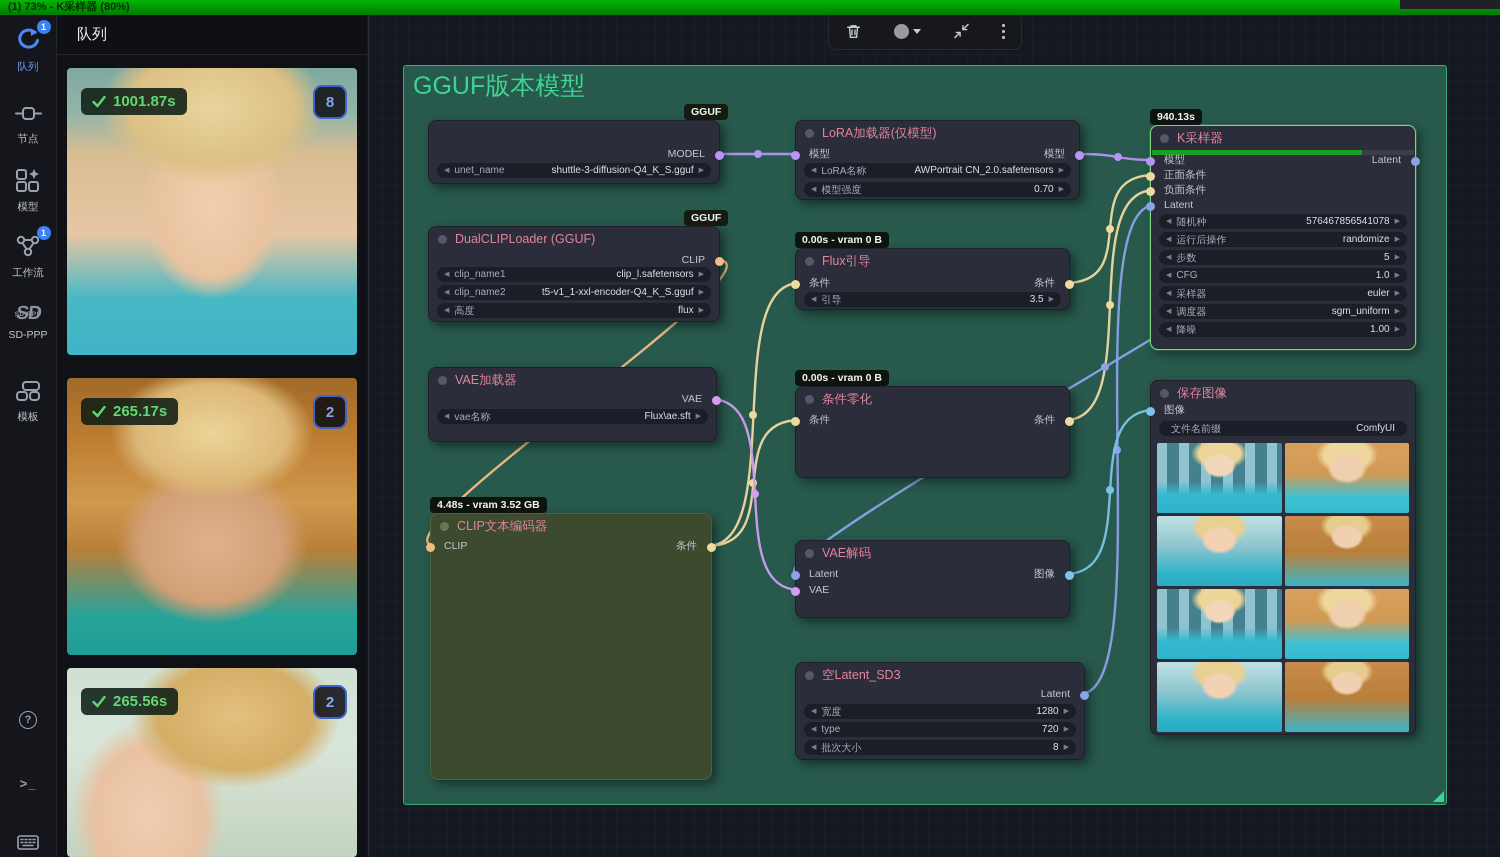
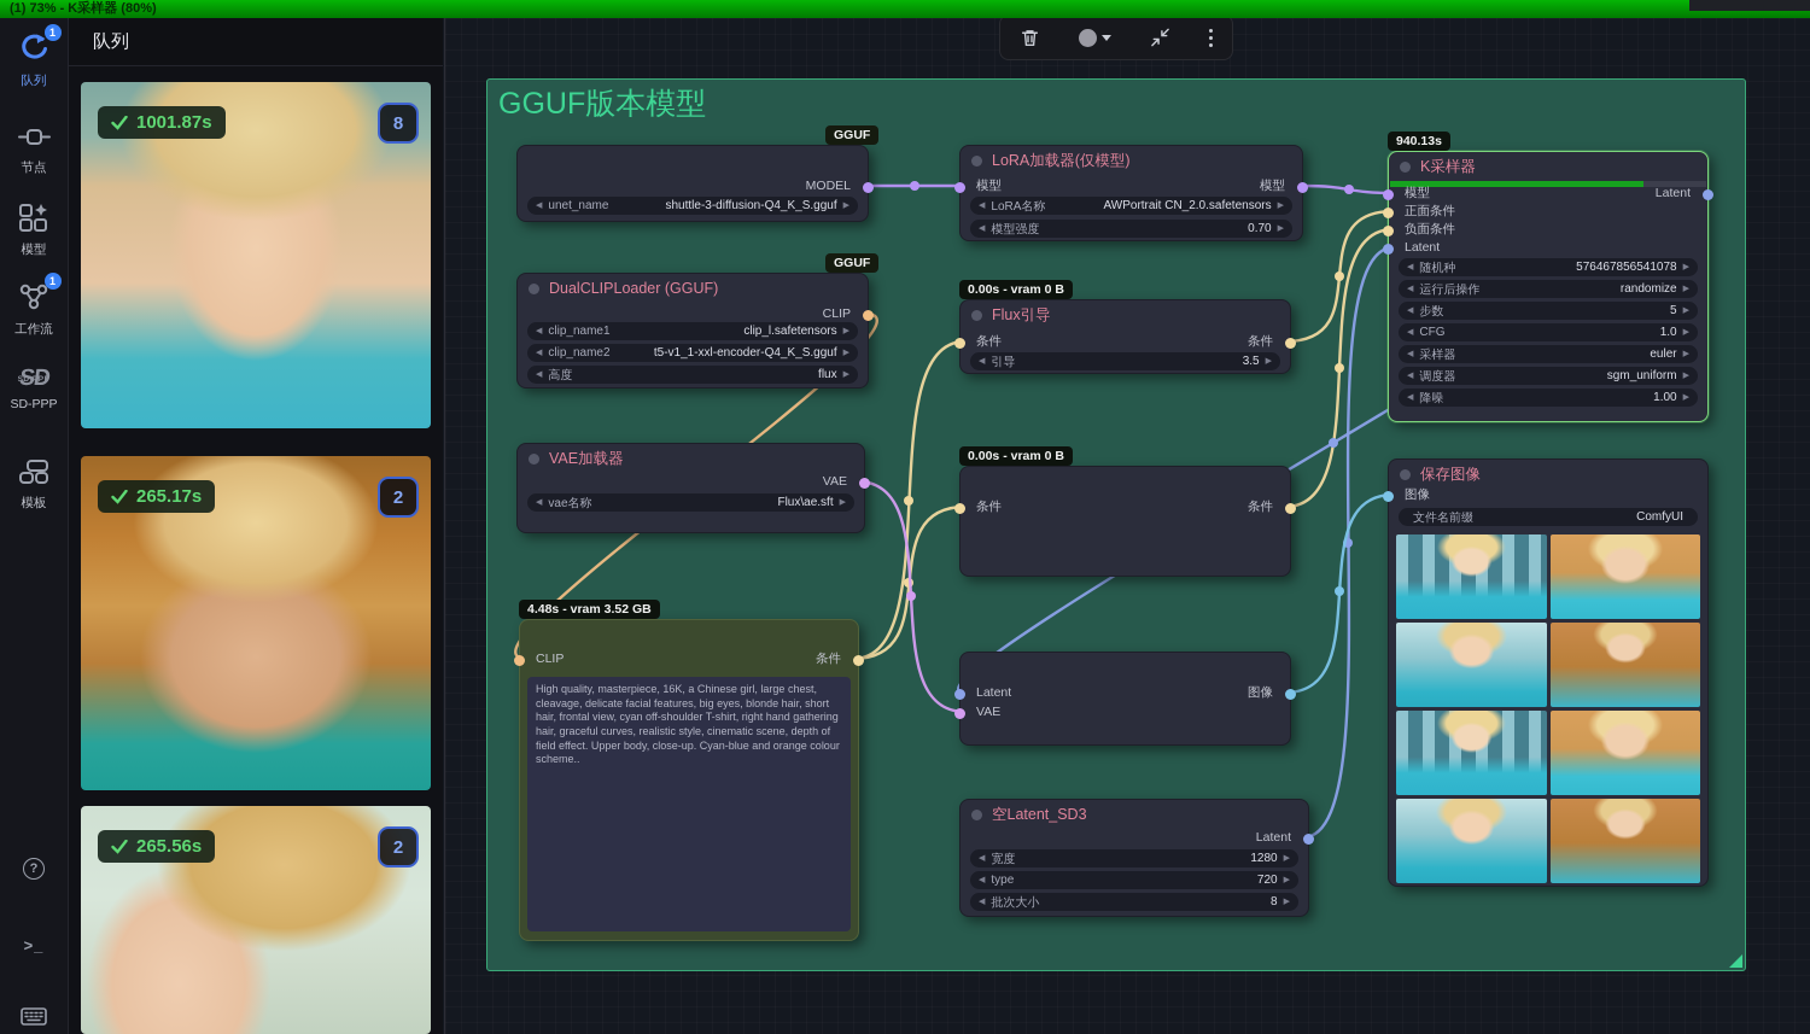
  (1) 73% - K采样器 (80%)
  GGUF版本模型
  GGUF
  GGUF
  4.48s - vram 3.52 GB
  0.00s - vram 0 B
  0.00s - vram 0 B
  940.13s
  MODEL
  unet_name
  shuttle-3-diffusion-Q4_K_S.gguf
  DualCLIPLoader (GGUF)
  CLIP
  clip_name1
  clip_l.safetensors
  clip_name2
  t5-v1_1-xxl-encoder-Q4_K_S.gguf
  高度
  flux
  VAE加载器
  VAE
  vae名称
  Flux\ae.sft
- CLIP文本编码器
  CLIP
  条件
+ High quality, masterpiece, 16K, a Chinese girl, large chest, cleavage, delicate facial features, big eyes, blonde hair, short hair, frontal view, cyan off-shoulder T-shirt, right hand gathering hair, graceful curves, realistic style, cinematic scene, depth of field effect. Upper body, close-up. Cyan-blue and orange colour scheme..
  LoRA加载器(仅模型)
  模型
  模型
  LoRA名称
  AWPortrait CN_2.0.safetensors
  模型强度
  0.70
  Flux引导
  条件
  条件
  引导
  3.5
- 条件零化
  条件
  条件
- VAE解码
  Latent
  VAE
  图像
  空Latent_SD3
  Latent
  宽度
  1280
  type
  720
  批次大小
  8
  K采样器
  模型
  正面条件
  负面条件
  Latent
  Latent
  随机种
  576467856541078
  运行后操作
  randomize
  步数
  5
  CFG
  1.0
  采样器
  euler
  调度器
  sgm_uniform
  降噪
  1.00
  保存图像
  图像
  文件名前缀
  ComfyUI
  队列
  1001.87s
  8
  265.17s
  2
  265.56s
  2
  1
  队列
  节点
  模型
  1
  工作流
  SD-PPP
  模板
  ?
  >_
